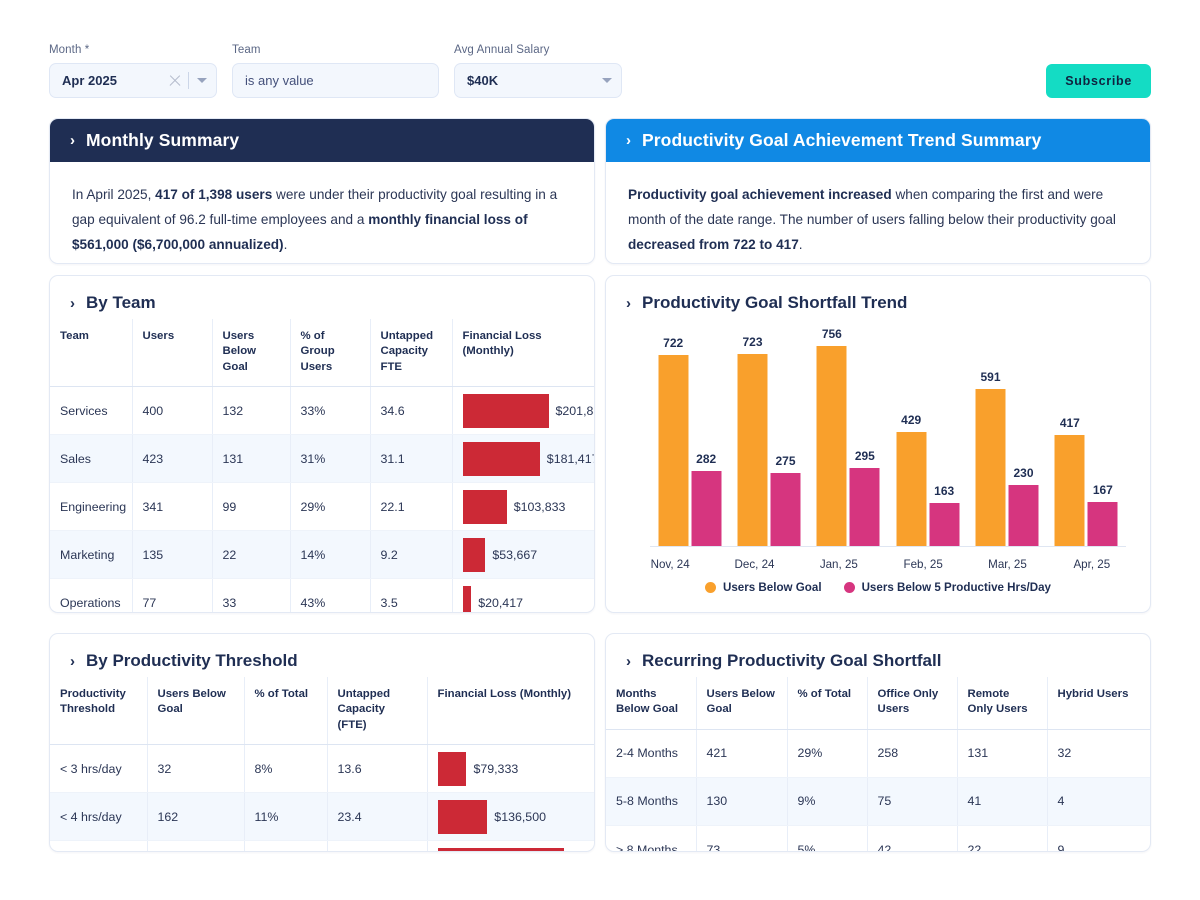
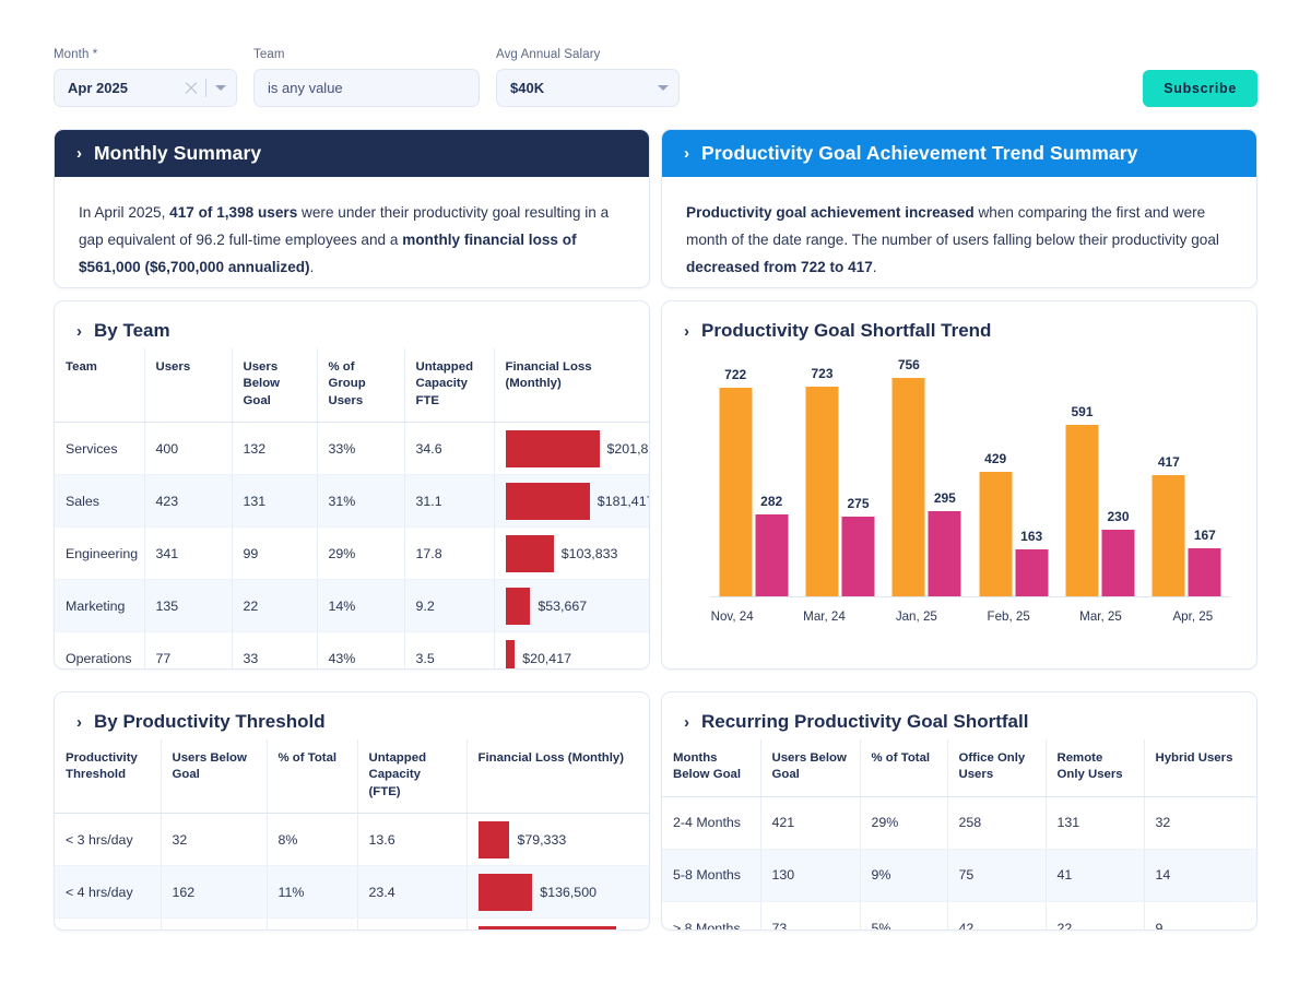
  Month *
  Apr 2025
  Team
  is any value
  Avg Annual Salary
  $40K
  Subscribe
  ›
  Monthly Summary
  In April 2025, 417 of 1,398 users were under their productivity goal resulting in a gap equivalent of 96.2 full-time employees and a monthly financial loss of $561,000 ($6,700,000 annualized).
  ›
  Productivity Goal Achievement Trend Summary
  Productivity goal achievement increased when comparing the first and were month of the date range. The number of users falling below their productivity goal decreased from 722 to 417.
  ›
  By Team
  Team	Users	Users Below Goal	% of Group Users	Untapped Capacity FTE	Financial Loss (Monthly)
  Services	400	132	33%	34.6	$201,8
  Sales	423	131	31%	31.1	$181,41
- Engineering	341	99	29%	22.1	$103,833
+ Engineering	341	99	29%	17.8	$103,833
  Marketing	135	22	14%	9.2	$53,667
  Operations	77	33	43%	3.5	$20,417
  ›
  Productivity Goal Shortfall Trend
  722
  282
  723
  275
  756
  295
  429
  163
  591
  230
  417
  167
  Nov, 24
- Dec, 24
+ Mar, 24
  Jan, 25
  Feb, 25
  Mar, 25
  Apr, 25
- Users Below Goal
- Users Below 5 Productive Hrs/Day
  ›
  By Productivity Threshold
  Productivity Threshold	Users Below Goal	% of Total	Untapped Capacity (FTE)	Financial Loss (Monthly)
  < 3 hrs/day	32	8%	13.6	$79,333
  < 4 hrs/day	162	11%	23.4	$136,500
  ›
  Recurring Productivity Goal Shortfall
  Months Below Goal	Users Below Goal	% of Total	Office Only Users	Remote Only Users	Hybrid Users
  2-4 Months	421	29%	258	131	32
- 5-8 Months	130	9%	75	41	4
+ 5-8 Months	130	9%	75	41	14
  > 8 Months	73	5%	42	22	9
